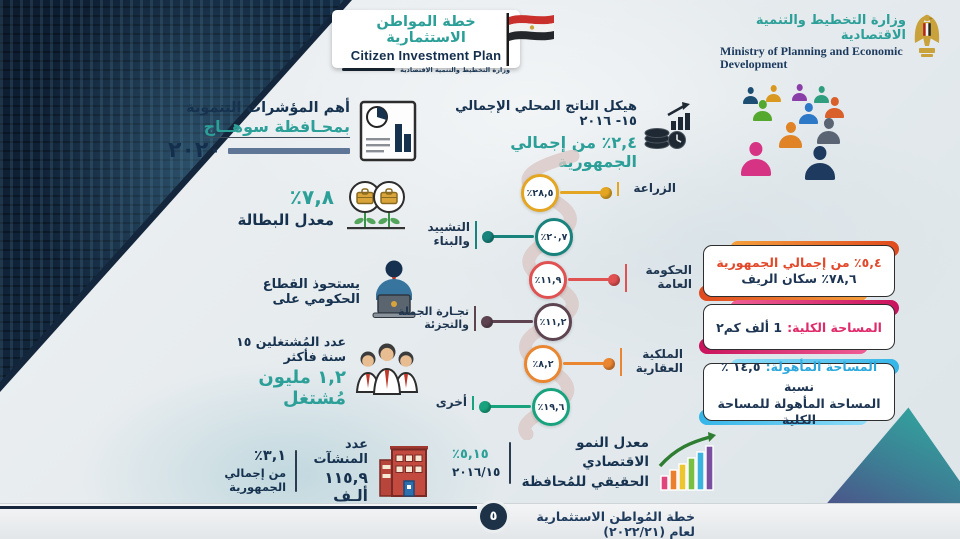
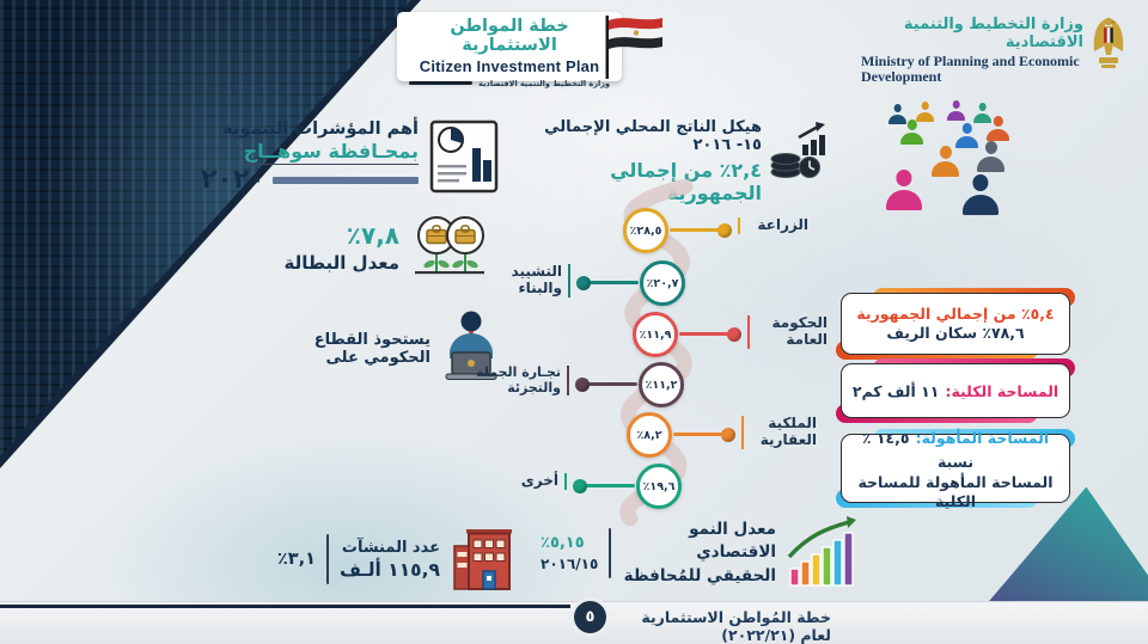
  خطة المواطن الاستثمارية
  Citizen Investment Plan
  وزارة التخطيط والتنمية الاقتصادية
  وزارة التخطيط والتنمية الاقتصادية
  Ministry of Planning and Economic Development
  أهم المؤشرات التنموية
  بمحـافظة سوهــاج
  ٢٠٢٠
  ٪٧,٨
  معدل البطالة
  يستحوذ القطاع الحكومي على
- عدد المُشتغلين ١٥ سنة فأكثر
- ١,٢ مليون مُشتغل
  هيكل الناتج المحلي الإجمالي ١٥- ٢٠١٦
  ٪٢,٤ من إجمالي الجمهورية
  ٪٢٨,٥
  الزراعة
  ٪٢٠,٧
  التشييد والبناء
  ٪١١,٩
  الحكومة العامة
  ٪١١,٢
  تجـارة الجملة والتجزئة
  ٪٨,٢
  الملكية العقارية
  ٪١٩,٦
  أخرى
  ٪٥,٤ من إجمالي الجمهورية
  ٪٧٨,٦ سكان الريف
- المساحة الكلية: 1 ألف كم٢
+ المساحة الكلية: ١١ ألف كم٢
  المساحة المأهولة: ١٤,٥ ٪ نسبة
  المساحة المأهولة للمساحة الكلية
  عدد المنشآت
  ١١٥,٩ ألـف
  ٪٣,١
- من إجمالي الجمهورية
  معدل النمو الاقتصادي
  الحقيقي للمُحافظة
  ٪٥,١٥
  ٢٠١٦/١٥
  ٥
  خطة المُواطن الاستثمارية لعام (٢٠٢٢/٢١)
